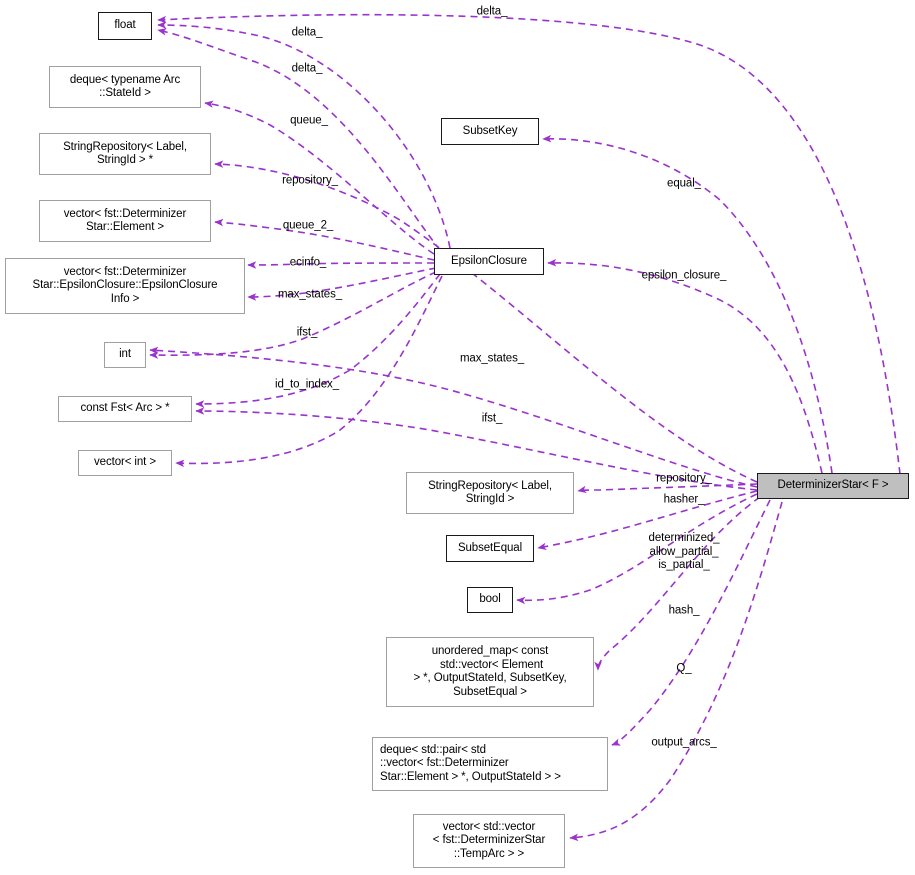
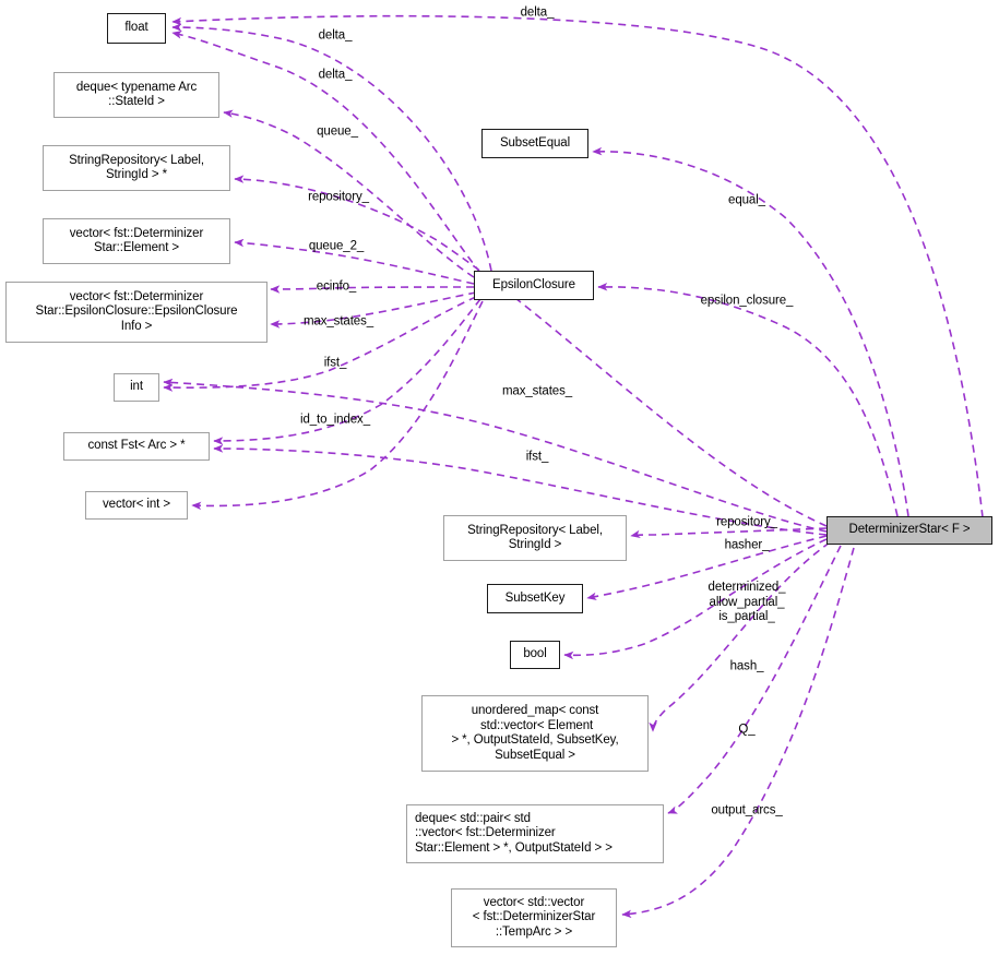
  float
  deque< typename Arc
  ::StateId >
  StringRepository< Label,
  StringId > *
  vector< fst::Determinizer
  Star::Element >
  vector< fst::Determinizer
  Star::EpsilonClosure::EpsilonClosure
  Info >
  int
  const Fst< Arc > *
  vector< int >
- SubsetKey
+ SubsetEqual
  EpsilonClosure
  StringRepository< Label,
  StringId >
- SubsetEqual
+ SubsetKey
  bool
  unordered_map< const
  std::vector< Element
  > *, OutputStateId, SubsetKey,
  SubsetEqual >
  deque< std::pair< std
  ::vector< fst::Determinizer
  Star::Element > *, OutputStateId > >
  vector< std::vector
  < fst::DeterminizerStar
  ::TempArc > >
  DeterminizerStar< F >
  delta_
  delta_
  delta_
  queue_
  repository_
  queue_2_
  ecinfo_
  max_states_
  ifst_
  max_states_
  id_to_index_
  ifst_
  equal_
  epsilon_closure_
  repository_
  hasher_
  determinized_
  allow_partial_
  is_partial_
  hash_
  Q_
  output_arcs_
